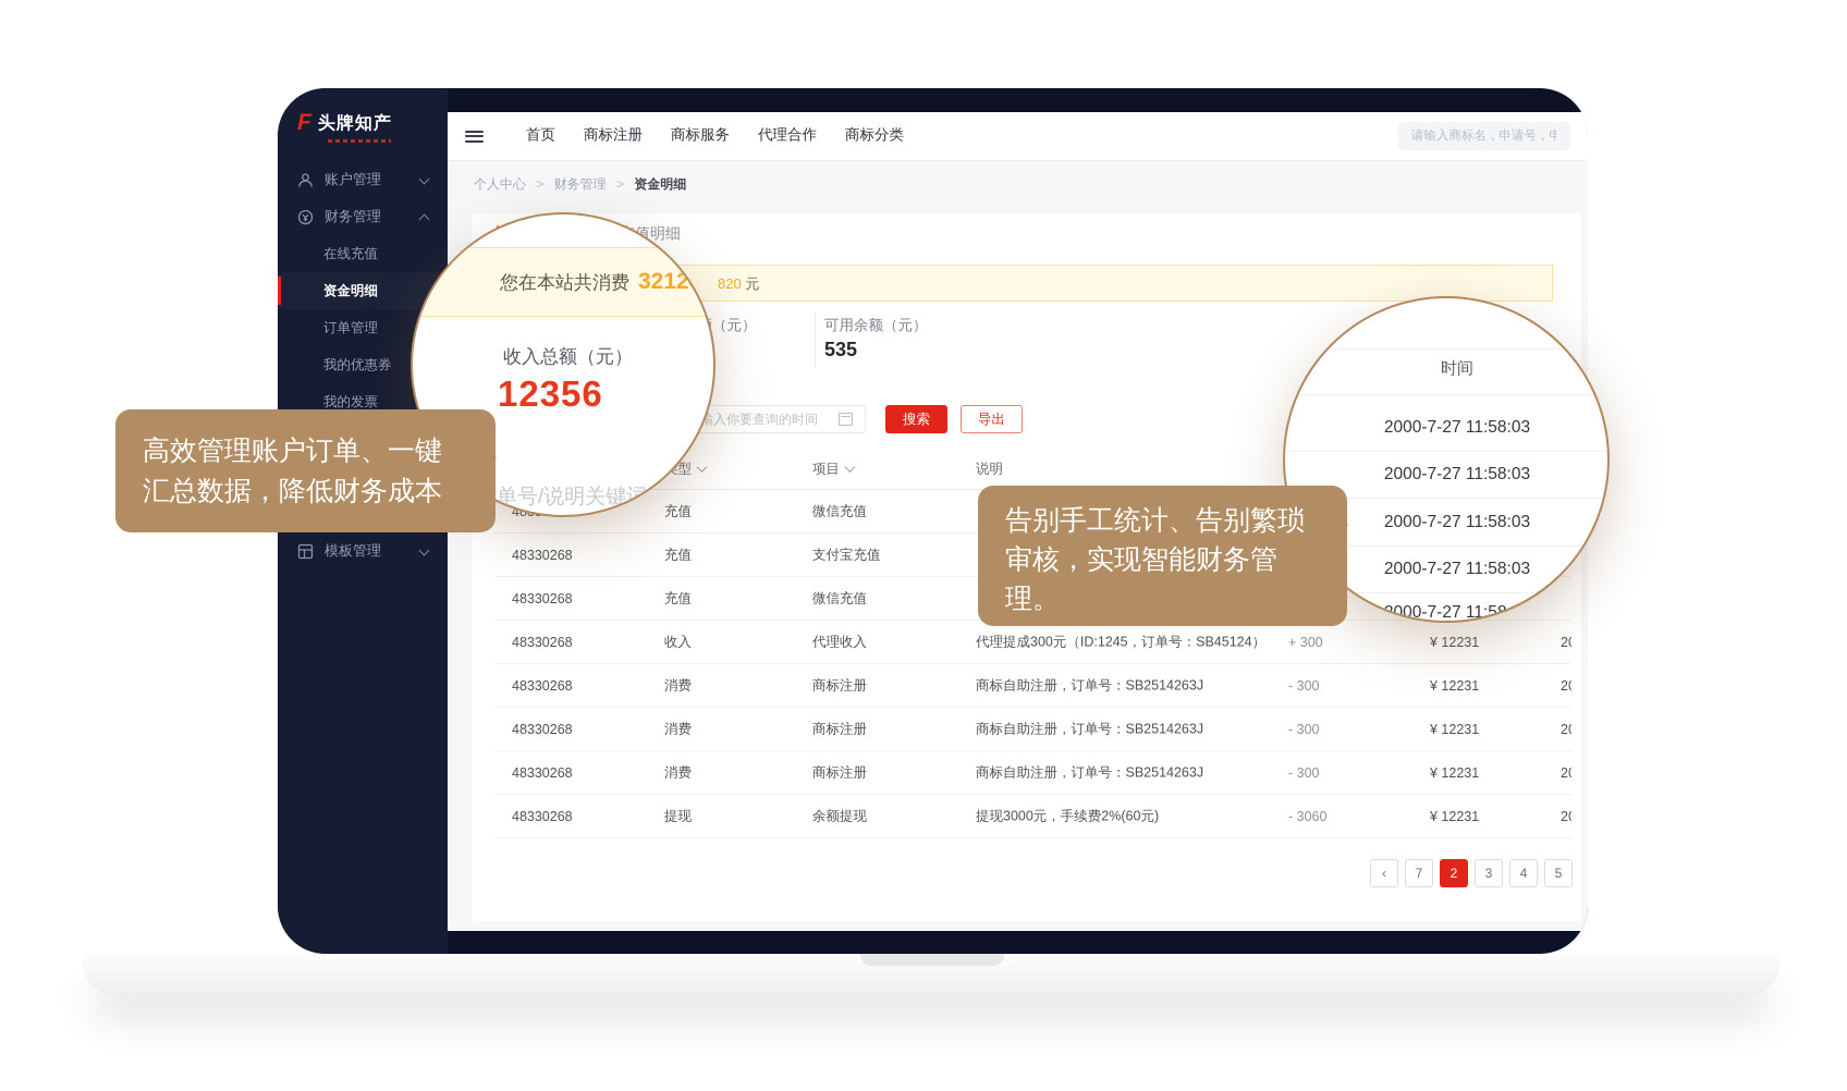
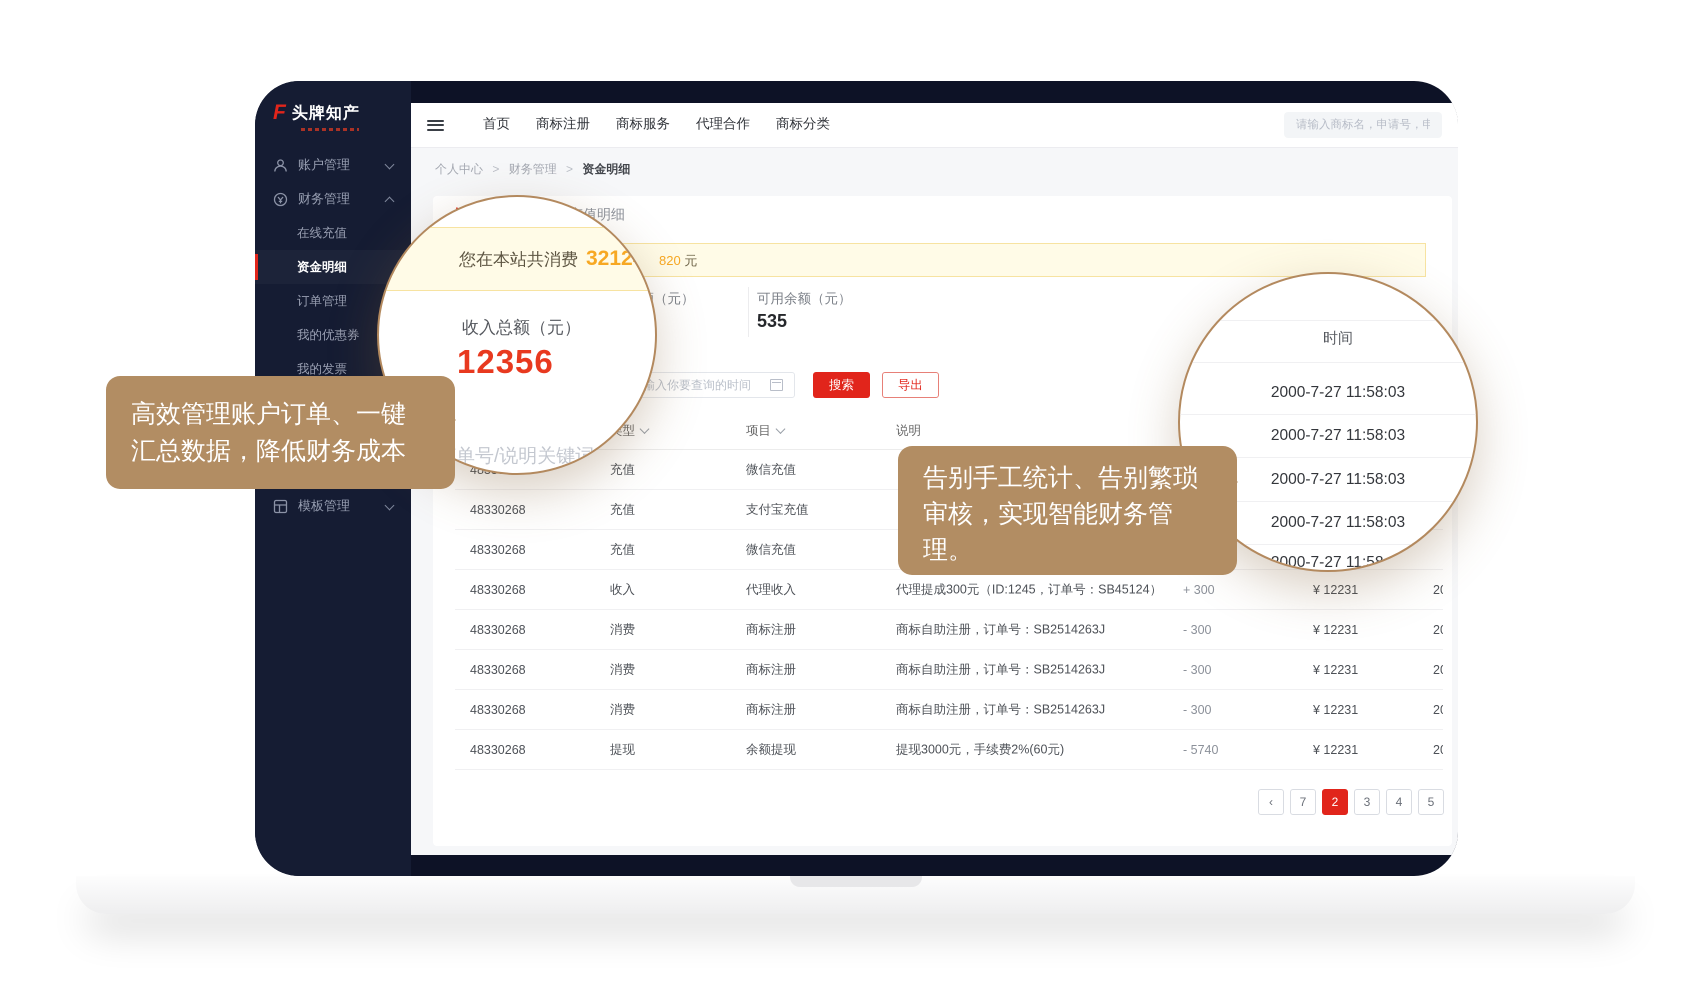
  F
  头牌知产
  账户管理
  财务管理
  在线充值
  资金明细
  订单管理
  我的优惠券
  我的发票
  模板管理
  首页
  商标注册
  商标服务
  代理合作
  商标分类
  请输入商标名，申请号，申
  个人中心 > 财务管理 > 资金明细
  值明细
  820 元
  可用余额（元）
  535
  输入你要查询的时间
  搜索
  导出
  项目
  说明
  充值
  微信充值
  48330268
  充值
  支付宝充值
  48330268
  充值
  微信充值
  48330268
  收入
  代理收入
  代理提成300元（ID:1245，订单号：SB45124）
  + 300
  ¥ 12231
  48330268
  消费
  商标注册
  商标自助注册，订单号：SB2514263J
  - 300
  ¥ 12231
  48330268
  消费
  商标注册
  商标自助注册，订单号：SB2514263J
  - 300
  ¥ 12231
  48330268
  消费
  商标注册
  商标自助注册，订单号：SB2514263J
  - 300
  ¥ 12231
  48330268
  提现
  余额提现
  提现3000元，手续费2%(60元)
- - 3060
+ - 5740
  ¥ 12231
  ‹
  7
  2
  3
  4
  5
  您在本站共消费 32124
  收入总额（元）
  12356
  单号/说明关键词
  时间
  2000-7-27 11:58:03
  2000-7-27 11:58:03
  2000-7-27 11:58:03
  2000-7-27 11:58:03
  2000-7-27 11:58:03
  高效管理账户订单、一键
  汇总数据，降低财务成本
  告别手工统计、告别繁琐
  审核，实现智能财务管
  理。
